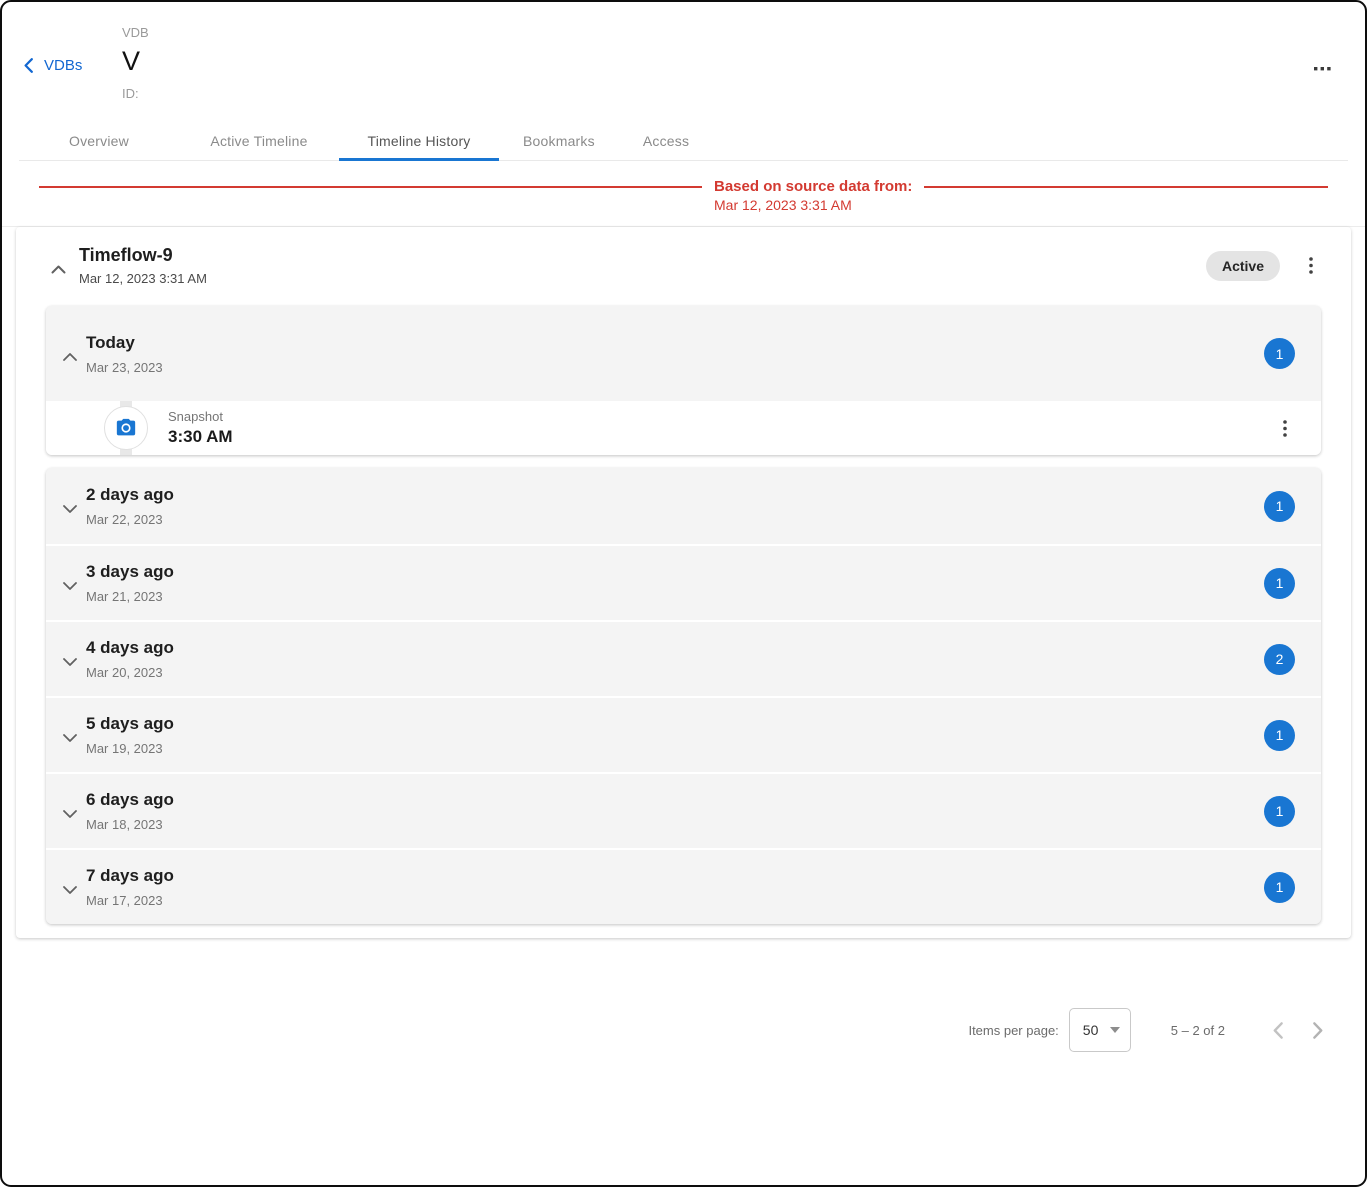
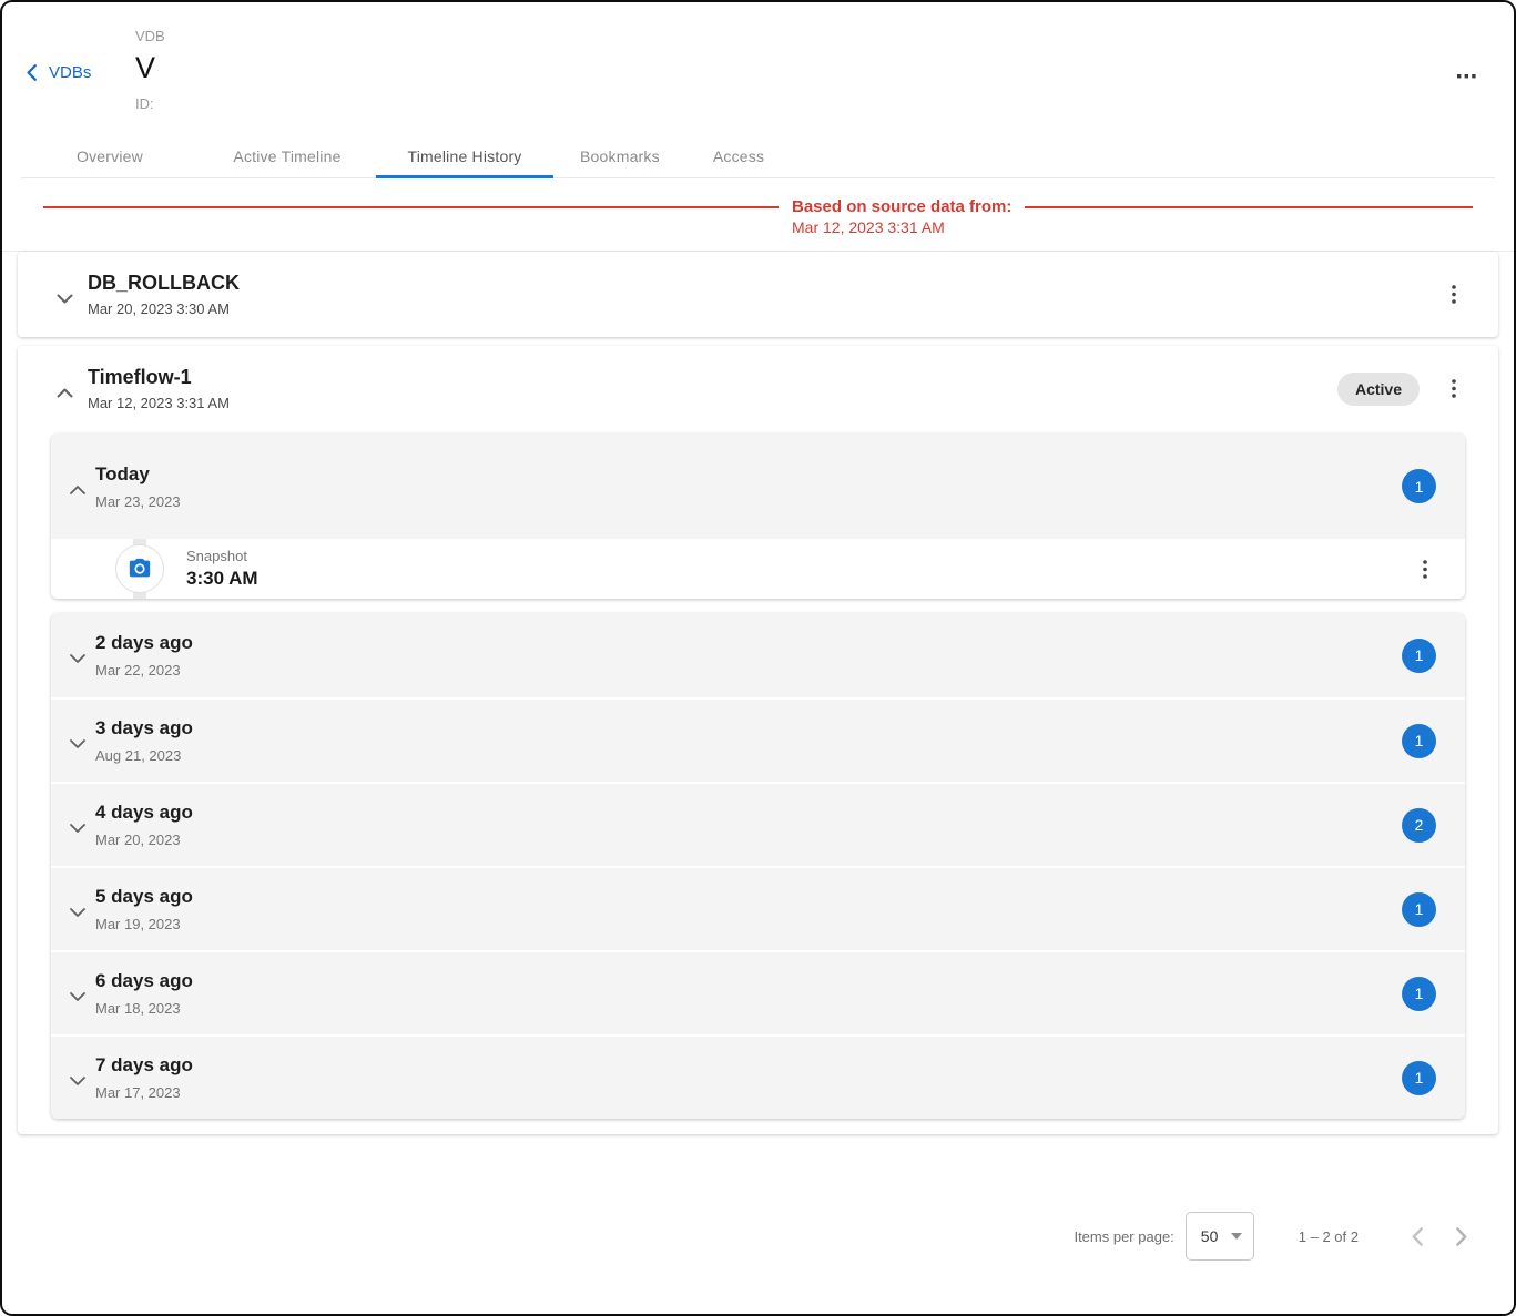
  VDBs
  VDB
  V
  ID:
  Overview
  Active Timeline
  Timeline History
  Bookmarks
  Access
  Based on source data from:
  Mar 12, 2023 3:31 AM
+ DB_ROLLBACK
+ Mar 20, 2023 3:30 AM
- Timeflow-9
+ Timeflow-1
  Mar 12, 2023 3:31 AM
  Active
  Today
  Mar 23, 2023
  1
  Snapshot
  3:30 AM
  2 days ago
  Mar 22, 2023
  1
  3 days ago
- Mar 21, 2023
+ Aug 21, 2023
  1
  4 days ago
  Mar 20, 2023
  2
  5 days ago
  Mar 19, 2023
  1
  6 days ago
  Mar 18, 2023
  1
  7 days ago
  Mar 17, 2023
  1
  Items per page:
  50
- 5 – 2 of 2
+ 1 – 2 of 2
